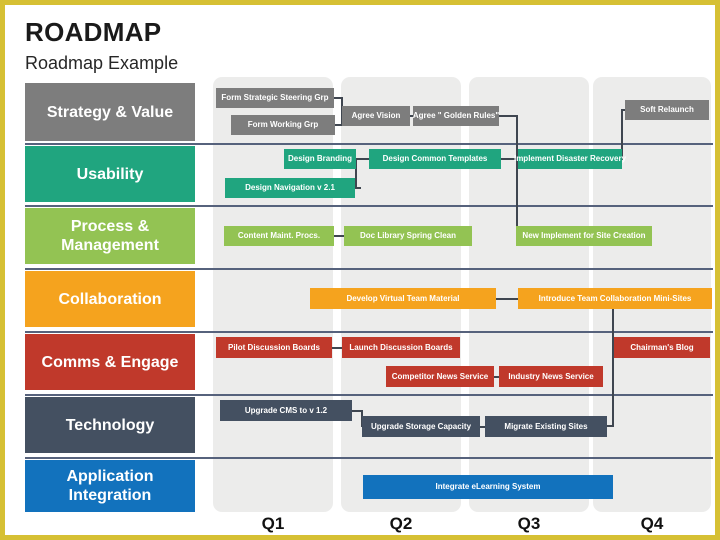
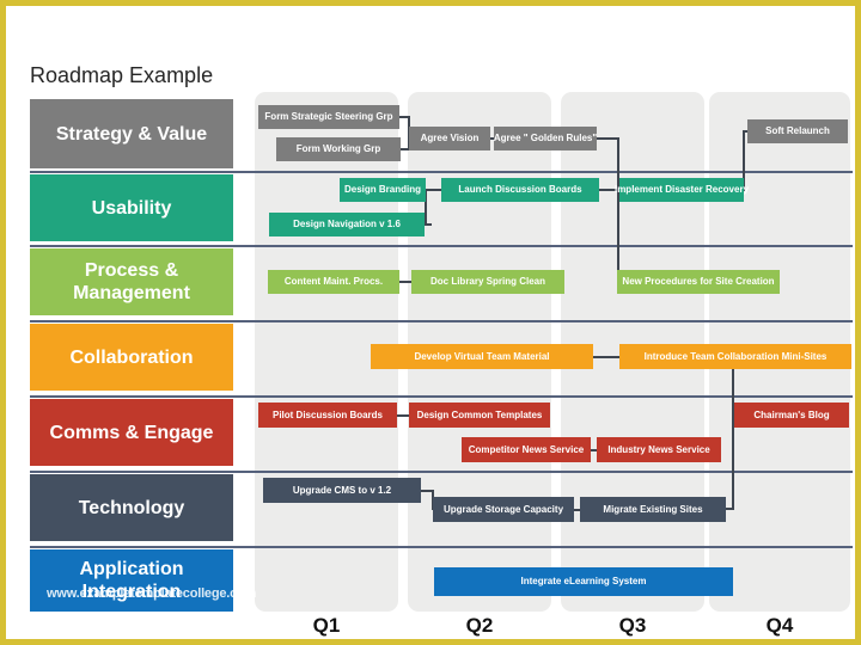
- ROADMAP
  Roadmap Example
  Strategy & Value
  Usability
  Process & Management
  Collaboration
  Comms & Engage
  Technology
  Application Integration
  Form Strategic Steering Grp
  Form Working Grp
  Agree Vision
  Agree " Golden Rules"
  Soft Relaunch
  Design Branding
- Design Navigation v 2.1
+ Design Navigation v 1.6
- Design Common Templates
+ Launch Discussion Boards
  Implement Disaster Recovery
  Content Maint. Procs.
  Doc Library Spring Clean
- New Implement for Site Creation
+ New Procedures for Site Creation
  Develop Virtual Team Material
  Introduce Team Collaboration Mini-Sites
  Pilot Discussion Boards
- Launch Discussion Boards
+ Design Common Templates
  Competitor News Service
  Industry News Service
  Chairman's Blog
  Upgrade CMS to v 1.2
  Upgrade Storage Capacity
  Migrate Existing Sites
  Integrate eLearning System
  Q1
  Q2
  Q3
  Q4
+ www.exampletemplatecollege.com
